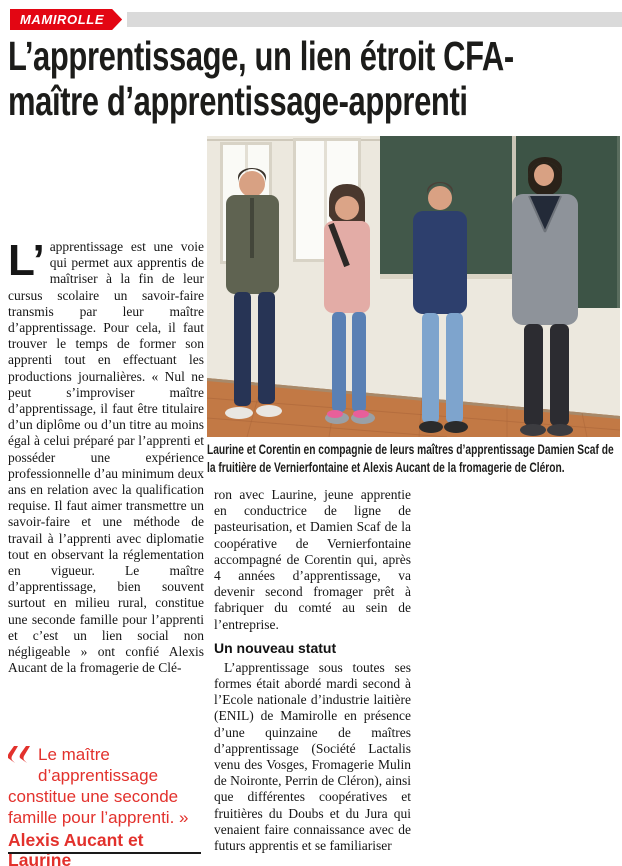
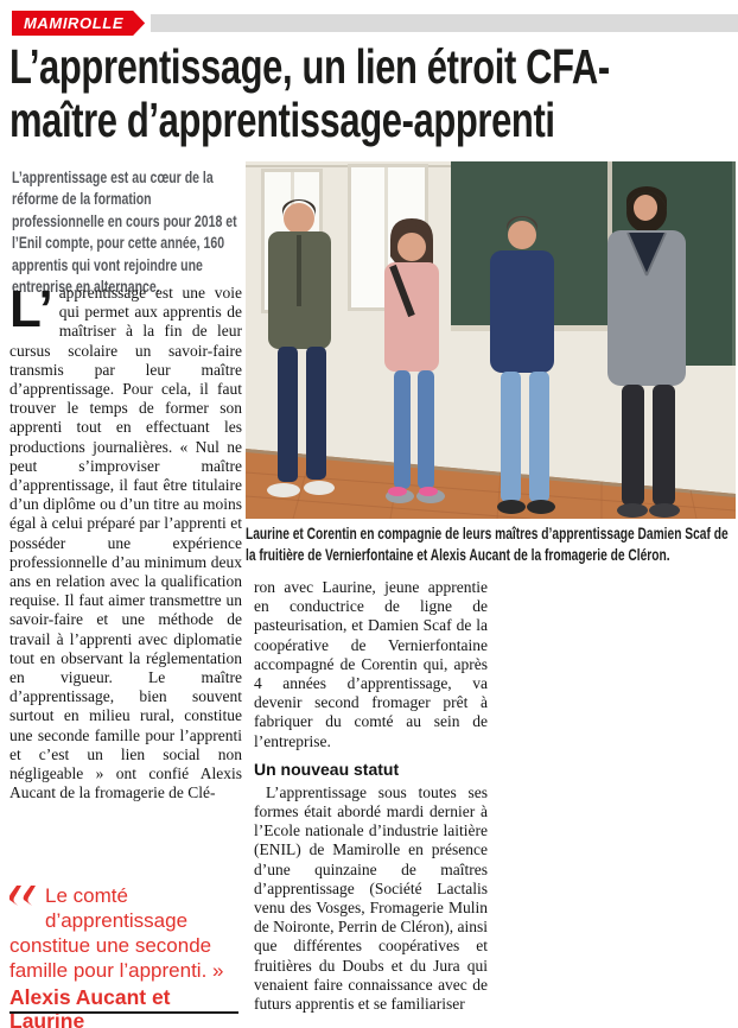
  MAMIROLLE
  L’apprentissage, un lien étroit CFA-
  maître d’apprentissage-apprenti
+ L’apprentissage est au cœur de la réforme de la formation professionnelle en cours pour 2018 et l’Enil compte, pour cette année, 160 apprentis qui vont rejoindre une entreprise en alternance.
  Laurine et Corentin en compagnie de leurs maîtres d’apprentissage Damien Scaf de la fruitière de Vernierfontaine et Alexis Aucant de la fromagerie de Cléron.
  L’
  apprentissage est une voie qui permet aux apprentis de maîtriser à la fin de leur cursus scolaire un savoir-faire transmis par leur maître d’apprentissage. Pour cela, il faut trouver le temps de former son apprenti tout en effectuant les productions journalières. « Nul ne peut s’improviser maître d’apprentissage, il faut être titulaire d’un diplôme ou d’un titre au moins égal à celui préparé par l’apprenti et posséder une expérience professionnelle d’au minimum deux ans en relation avec la qualification requise. Il faut aimer transmettre un savoir-faire et une méthode de travail à l’apprenti avec diplomatie tout en observant la réglementation en vigueur. Le maître d’apprentissage, bien souvent surtout en milieu rural, constitue une seconde famille pour l’apprenti et c’est un lien social non négligeable » ont confié Alexis Aucant de la fromagerie de Clé-
  ron avec Laurine, jeune apprentie en conductrice de ligne de pasteurisation, et Damien Scaf de la coopérative de Vernierfontaine accompagné de Corentin qui, après 4 années d’apprentissage, va devenir second fromager prêt à fabriquer du comté au sein de l’entreprise.
  Un nouveau statut
- L’apprentissage sous toutes ses formes était abordé mardi second à l’Ecole nationale d’industrie laitière (ENIL) de Mamirolle en présence d’une quinzaine de maîtres d’apprentissage (Société Lactalis venu des Vosges, Fromagerie Mulin de Noironte, Perrin de Cléron), ainsi que différentes coopératives et fruitières du Doubs et du Jura qui venaient faire connaissance avec de futurs apprentis et se familiariser
+ L’apprentissage sous toutes ses formes était abordé mardi dernier à l’Ecole nationale d’industrie laitière (ENIL) de Mamirolle en présence d’une quinzaine de maîtres d’apprentissage (Société Lactalis venu des Vosges, Fromagerie Mulin de Noironte, Perrin de Cléron), ainsi que différentes coopératives et fruitières du Doubs et du Jura qui venaient faire connaissance avec de futurs apprentis et se familiariser
- Le maître d’apprentissage constitue une seconde famille pour l’apprenti. »
+ Le comté d’apprentissage constitue une seconde famille pour l’apprenti. »
  Alexis Aucant et Laurine
